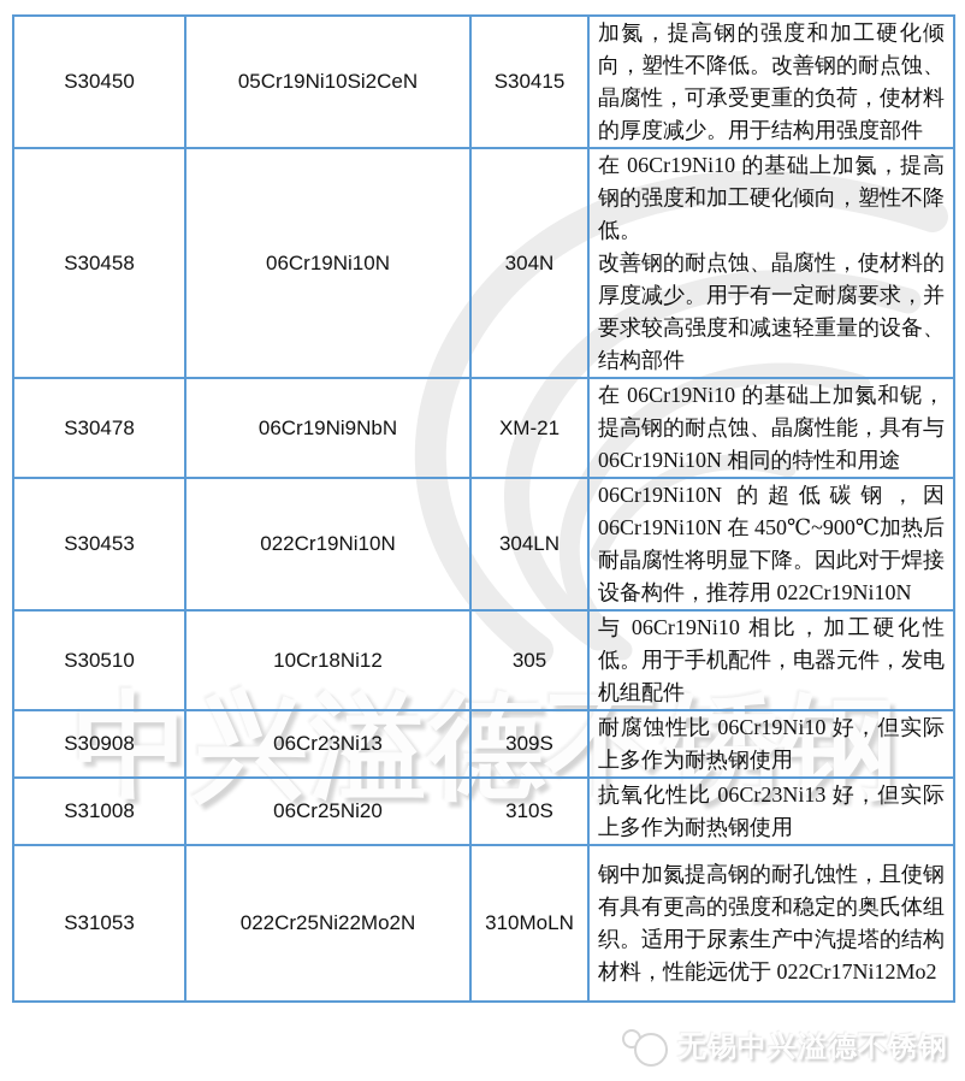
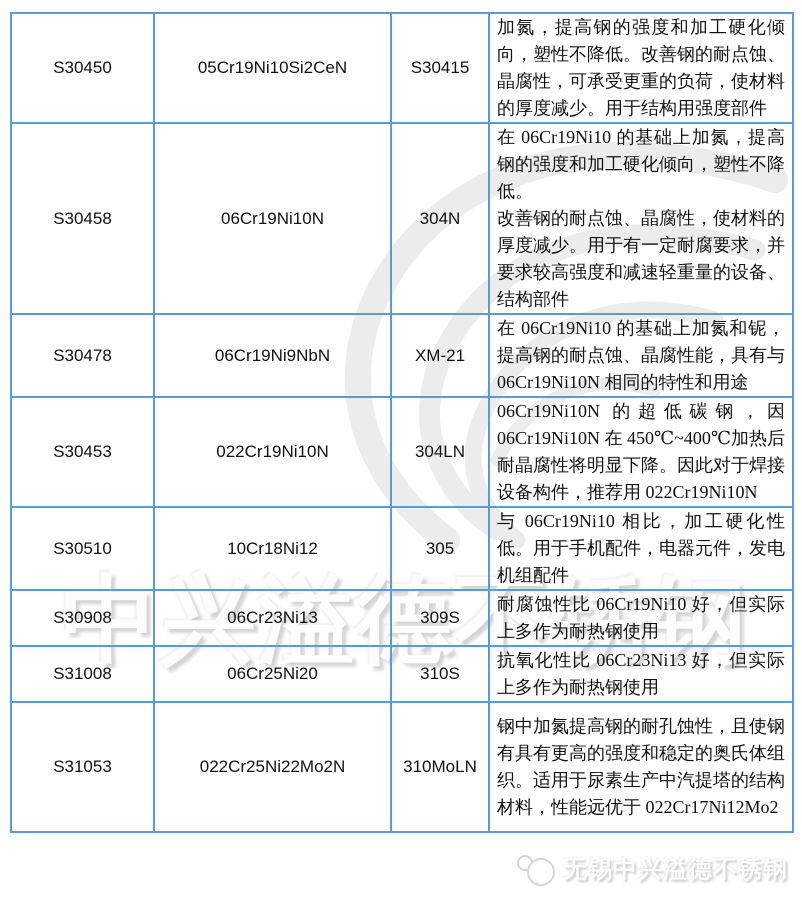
  中兴溢德不锈钢
  S30450	05Cr19Ni10Si2CeN	S30415	加氮，提高钢的强度和加工硬化倾向，塑性不降低。改善钢的耐点蚀、晶腐性，可承受更重的负荷，使材料的厚度减少。用于结构用强度部件
  S30458	06Cr19Ni10N	304N	在 06Cr19Ni10 的基础上加氮，提高钢的强度和加工硬化倾向，塑性不降低。 改善钢的耐点蚀、晶腐性，使材料的厚度减少。用于有一定耐腐要求，并要求较高强度和减速轻重量的设备、结构部件
  S30478	06Cr19Ni9NbN	XM-21	在 06Cr19Ni10 的基础上加氮和铌，提高钢的耐点蚀、晶腐性能，具有与 06Cr19Ni10N 相同的特性和用途
- S30453	022Cr19Ni10N	304LN	06Cr19Ni10N 的超低碳钢，因 06Cr19Ni10N 在 450℃~900℃加热后耐晶腐性将明显下降。因此对于焊接设备构件，推荐用 022Cr19Ni10N
+ S30453	022Cr19Ni10N	304LN	06Cr19Ni10N 的超低碳钢，因 06Cr19Ni10N 在 450℃~400℃加热后耐晶腐性将明显下降。因此对于焊接设备构件，推荐用 022Cr19Ni10N
  S30510	10Cr18Ni12	305	与 06Cr19Ni10 相比，加工硬化性低。用于手机配件，电器元件，发电机组配件
  S30908	06Cr23Ni13	309S	耐腐蚀性比 06Cr19Ni10 好，但实际上多作为耐热钢使用
  S31008	06Cr25Ni20	310S	抗氧化性比 06Cr23Ni13 好，但实际上多作为耐热钢使用
  S31053	022Cr25Ni22Mo2N	310MoLN	钢中加氮提高钢的耐孔蚀性，且使钢有具有更高的强度和稳定的奥氏体组织。适用于尿素生产中汽提塔的结构材料，性能远优于 022Cr17Ni12Mo2
  无锡中兴溢德不锈钢
